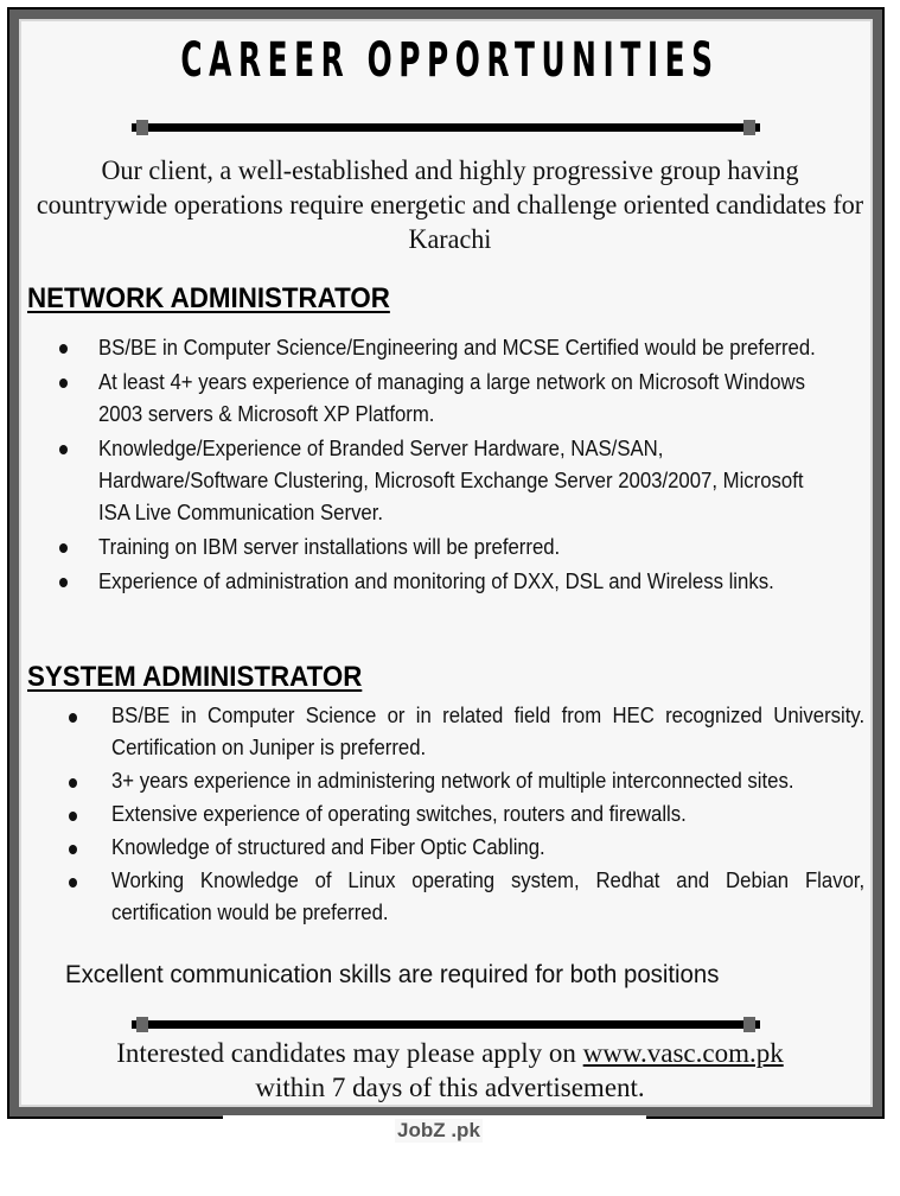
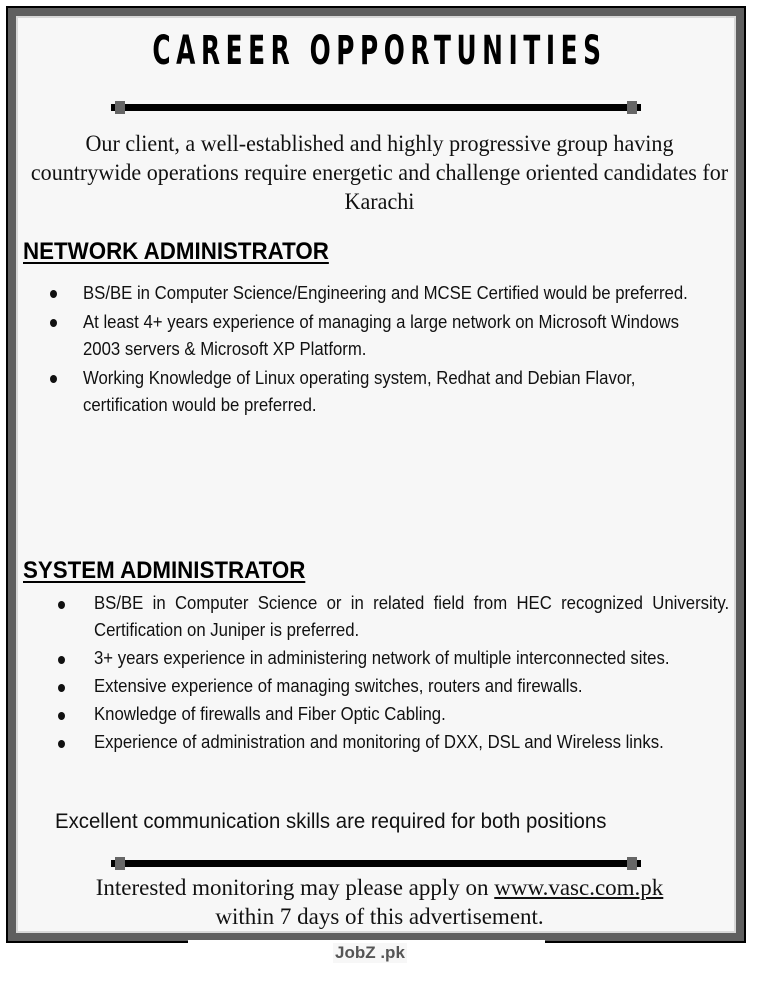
  CAREER OPPORTUNITIES
  Our client, a well-established and highly progressive group having countrywide operations require energetic and challenge oriented candidates for Karachi
  NETWORK ADMINISTRATOR
  BS/BE in Computer Science/Engineering and MCSE Certified would be preferred.
  At least 4+ years experience of managing a large network on Microsoft Windows 2003 servers & Microsoft XP Platform.
- Knowledge/Experience of Branded Server Hardware, NAS/SAN, Hardware/Software Clustering, Microsoft Exchange Server 2003/2007, Microsoft ISA Live Communication Server.
- Training on IBM server installations will be preferred.
- Experience of administration and monitoring of DXX, DSL and Wireless links.
+ Working Knowledge of Linux operating system, Redhat and Debian Flavor, certification would be preferred.
  SYSTEM ADMINISTRATOR
  BS/BE in Computer Science or in related field from HEC recognized University. Certification on Juniper is preferred.
  3+ years experience in administering network of multiple interconnected sites.
- Extensive experience of operating switches, routers and firewalls.
+ Extensive experience of managing switches, routers and firewalls.
- Knowledge of structured and Fiber Optic Cabling.
+ Knowledge of firewalls and Fiber Optic Cabling.
- Working Knowledge of Linux operating system, Redhat and Debian Flavor, certification would be preferred.
+ Experience of administration and monitoring of DXX, DSL and Wireless links.
  Excellent communication skills are required for both positions
- Interested candidates may please apply on www.vasc.com.pk
+ Interested monitoring may please apply on www.vasc.com.pk
  within 7 days of this advertisement.
  JobZ .pk
